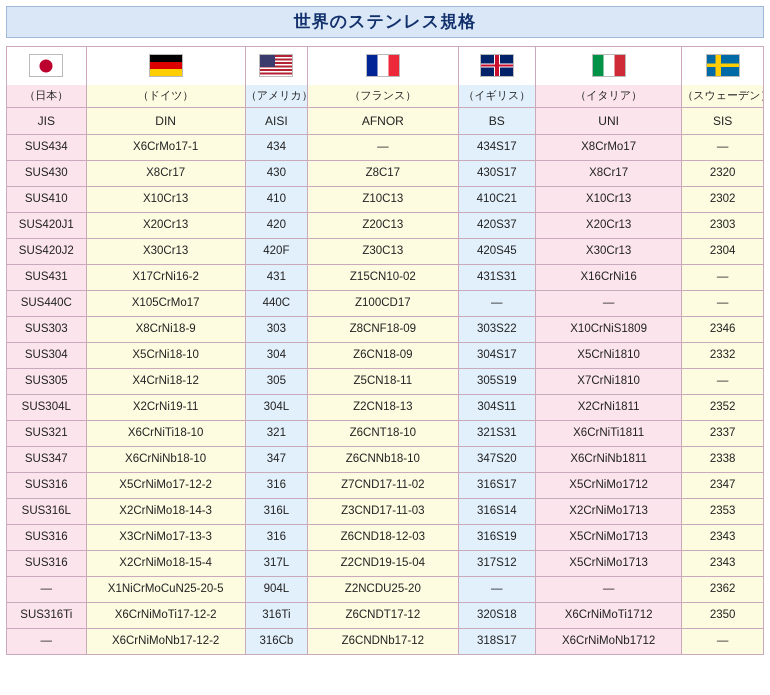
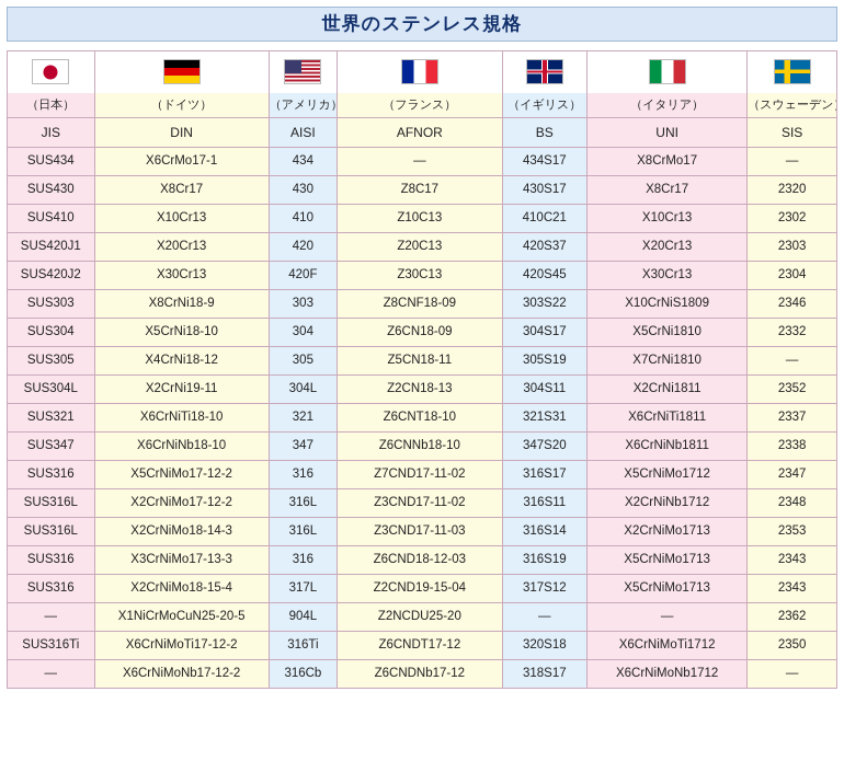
  世界のステンレス規格
  （日本）	（ドイツ）	（アメリカ	（フランス）	（イギリス）	（イタリア）	（スウェーデン
  JIS	DIN	AISI	AFNOR	BS	UNI	SIS
  SUS434	X6CrMo17-1	434	—	434S17	X8CrMo17	—
  SUS430	X8Cr17	430	Z8C17	430S17	X8Cr17	2320
  SUS410	X10Cr13	410	Z10C13	410C21	X10Cr13	2302
  SUS420J1	X20Cr13	420	Z20C13	420S37	X20Cr13	2303
  SUS420J2	X30Cr13	420F	Z30C13	420S45	X30Cr13	2304
- SUS431	X17CrNi16-2	431	Z15CN10-02	431S31	X16CrNi16	—
- SUS440C	X105CrMo17	440C	Z100CD17	—	—	—
  SUS303	X8CrNi18-9	303	Z8CNF18-09	303S22	X10CrNiS1809	2346
  SUS304	X5CrNi18-10	304	Z6CN18-09	304S17	X5CrNi1810	2332
  SUS305	X4CrNi18-12	305	Z5CN18-11	305S19	X7CrNi1810	—
  SUS304L	X2CrNi19-11	304L	Z2CN18-13	304S11	X2CrNi1811	2352
  SUS321	X6CrNiTi18-10	321	Z6CNT18-10	321S31	X6CrNiTi1811	2337
  SUS347	X6CrNiNb18-10	347	Z6CNNb18-10	347S20	X6CrNiNb1811	2338
  SUS316	X5CrNiMo17-12-2	316	Z7CND17-11-02	316S17	X5CrNiMo1712	2347
+ SUS316L	X2CrNiMo17-12-2	316L	Z3CND17-11-02	316S11	X2CrNiNb1712	2348
  SUS316L	X2CrNiMo18-14-3	316L	Z3CND17-11-03	316S14	X2CrNiMo1713	2353
  SUS316	X3CrNiMo17-13-3	316	Z6CND18-12-03	316S19	X5CrNiMo1713	2343
  SUS316	X2CrNiMo18-15-4	317L	Z2CND19-15-04	317S12	X5CrNiMo1713	2343
  —	X1NiCrMoCuN25-20-5	904L	Z2NCDU25-20	—	—	2362
  SUS316Ti	X6CrNiMoTi17-12-2	316Ti	Z6CNDT17-12	320S18	X6CrNiMoTi1712	2350
  —	X6CrNiMoNb17-12-2	316Cb	Z6CNDNb17-12	318S17	X6CrNiMoNb1712	—
